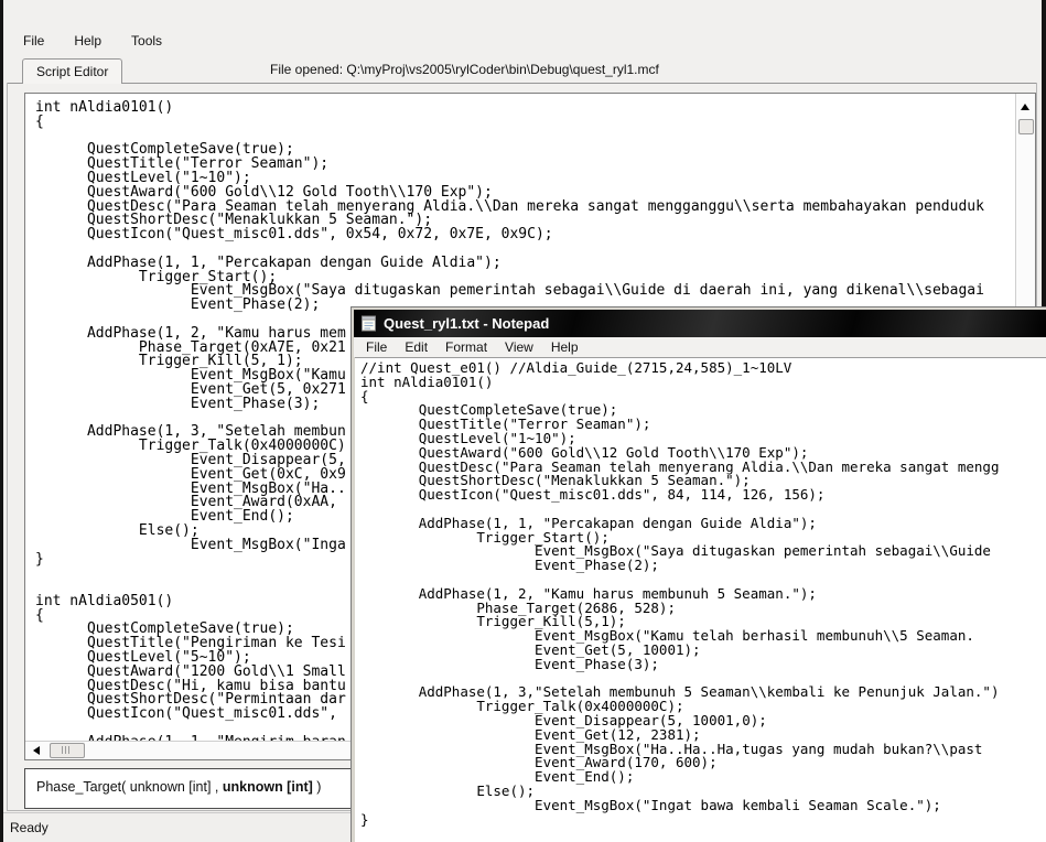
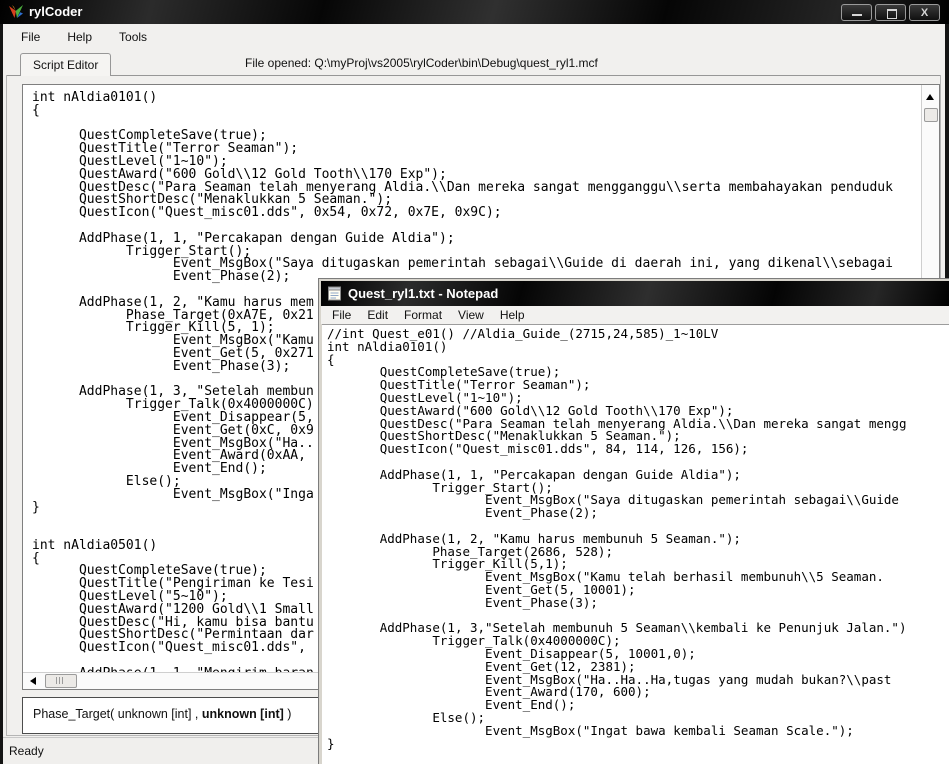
+ rylCoder
+ X
  File
  Help
  Tools
  Script Editor
  File opened: Q:\myProj\vs2005\rylCoder\bin\Debug\quest_ryl1.mcf
  int nAldia0101()
  {
  QuestCompleteSave(true);
  QuestTitle("Terror Seaman");
  QuestLevel("1~10");
  QuestAward("600 Gold\\12 Gold Tooth\\170 Exp");
  QuestDesc("Para Seaman telah menyerang Aldia.\\Dan mereka sangat mengganggu\\serta membahayakan penduduk
  QuestShortDesc("Menaklukkan 5 Seaman.");
  QuestIcon("Quest_misc01.dds", 0x54, 0x72, 0x7E, 0x9C);
  AddPhase(1, 1, "Percakapan dengan Guide Aldia");
  Trigger_Start();
  Event_MsgBox("Saya ditugaskan pemerintah sebagai\\Guide di daerah ini, yang dikenal\\sebagai
  Event_Phase(2);
  AddPhase(1, 2, "Kamu harus mem
  Phase_Target(0xA7E, 0x21
  Trigger_Kill(5, 1);
  Event_MsgBox("Kamu
  Event_Get(5, 0x271
  Event_Phase(3);
  AddPhase(1, 3, "Setelah membun
  Trigger_Talk(0x4000000C)
  Event_Disappear(5,
  Event_Get(0xC, 0x9
  Event_MsgBox("Ha..
  Event_Award(0xAA,
  Event_End();
  Else();
  Event_MsgBox("Inga
  }
  int nAldia0501()
  {
  QuestCompleteSave(true);
  QuestTitle("Pengiriman ke Tesi
  QuestLevel("5~10");
  QuestAward("1200 Gold\\1 Small
  QuestDesc("Hi, kamu bisa bantu
  QuestShortDesc("Permintaan dar
  QuestIcon("Quest_misc01.dds",
  Phase_Target( unknown [int] , unknown [int] )
  Ready
  Quest_ryl1.txt - Notepad
  File
  Edit
  Format
  View
  Help
  //int Quest_e01() //Aldia_Guide_(2715,24,585)_1~10LV
  int nAldia0101()
  {
  QuestCompleteSave(true);
  QuestTitle("Terror Seaman");
  QuestLevel("1~10");
  QuestAward("600 Gold\\12 Gold Tooth\\170 Exp");
  QuestDesc("Para Seaman telah menyerang Aldia.\\Dan mereka sangat mengg
  QuestShortDesc("Menaklukkan 5 Seaman.");
  QuestIcon("Quest_misc01.dds", 84, 114, 126, 156);
  AddPhase(1, 1, "Percakapan dengan Guide Aldia");
  Trigger_Start();
  Event_MsgBox("Saya ditugaskan pemerintah sebagai\\Guide
  Event_Phase(2);
  AddPhase(1, 2, "Kamu harus membunuh 5 Seaman.");
  Phase_Target(2686, 528);
  Trigger_Kill(5,1);
  Event_MsgBox("Kamu telah berhasil membunuh\\5 Seaman.
  Event_Get(5, 10001);
  Event_Phase(3);
  AddPhase(1, 3,"Setelah membunuh 5 Seaman\\kembali ke Penunjuk Jalan.")
  Trigger_Talk(0x4000000C);
  Event_Disappear(5, 10001,0);
  Event_Get(12, 2381);
  Event_MsgBox("Ha..Ha..Ha,tugas yang mudah bukan?\\past
  Event_Award(170, 600);
  Event_End();
  Else();
  Event_MsgBox("Ingat bawa kembali Seaman Scale.");
  }
